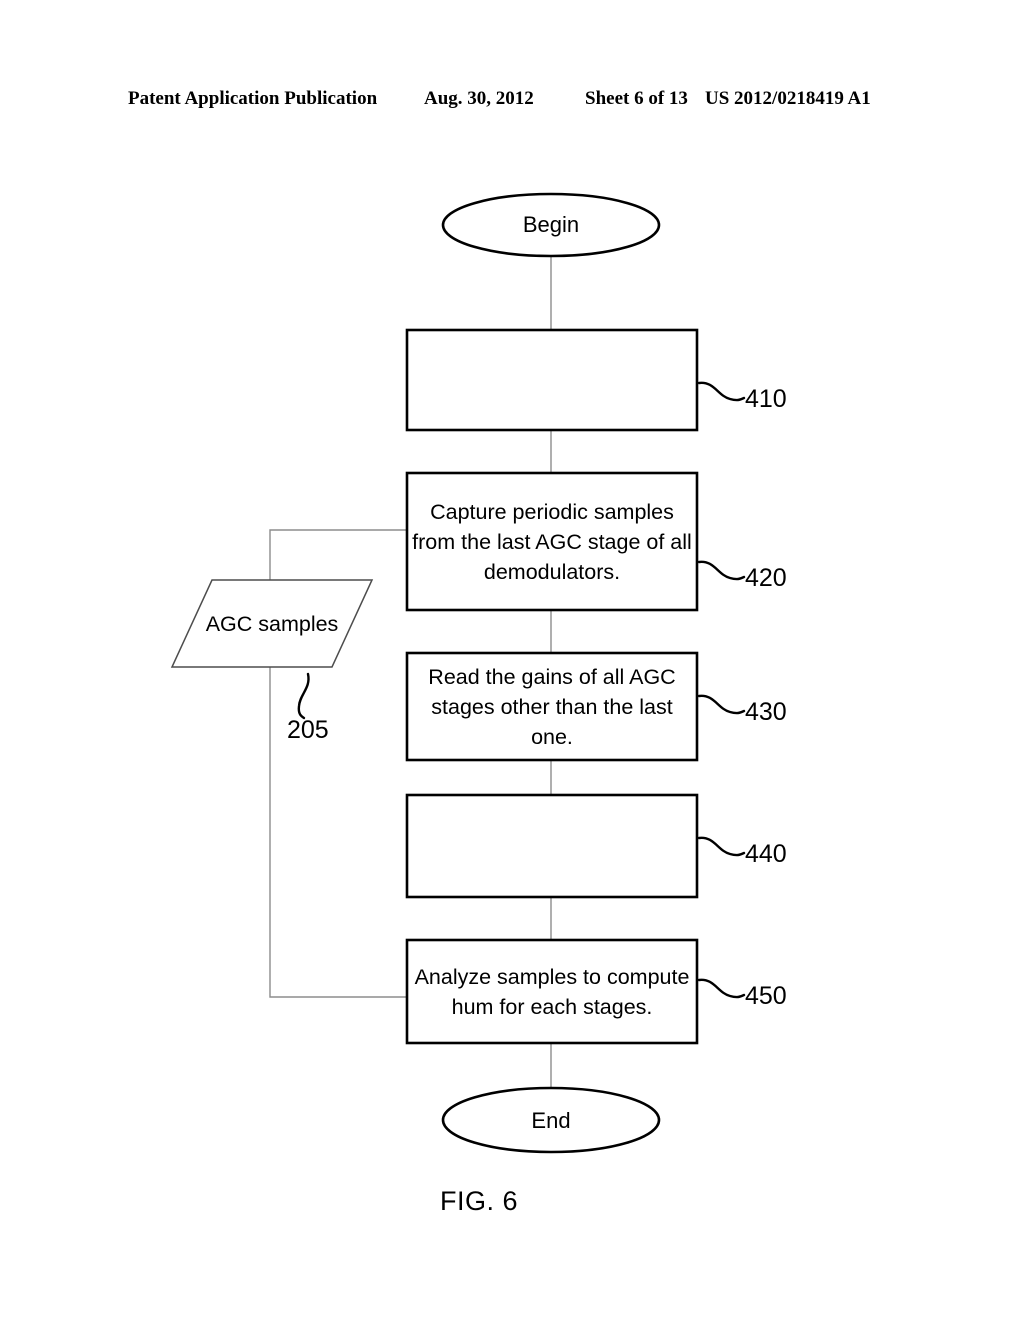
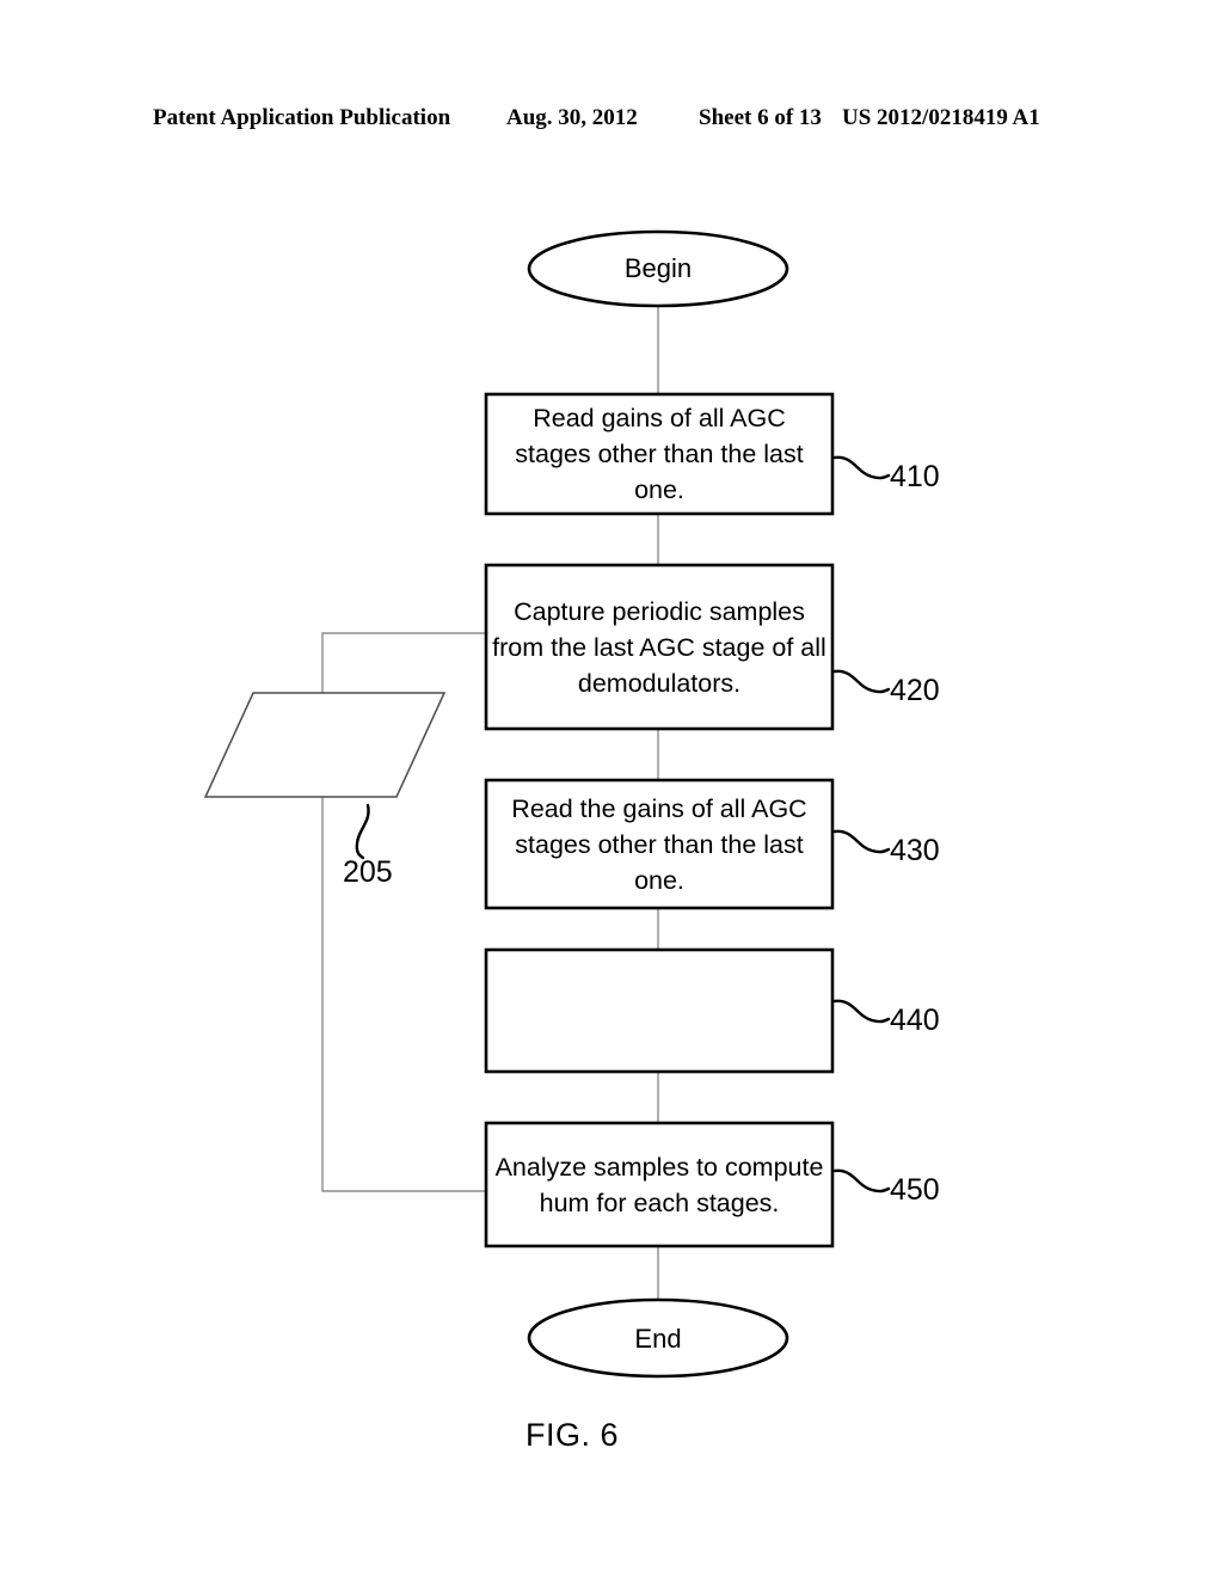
  Patent Application Publication
  Aug. 30, 2012
  Sheet 6 of 13
  US 2012/0218419 A1
  Begin
+ Read gains of all AGC stages other than the last one.
  Capture periodic samples from the last AGC stage of all demodulators.
- AGC samples
  Read the gains of all AGC stages other than the last one.
  Analyze samples to compute hum for each stages.
  End
  410
  420
  205
  430
  440
  450
  FIG. 6
